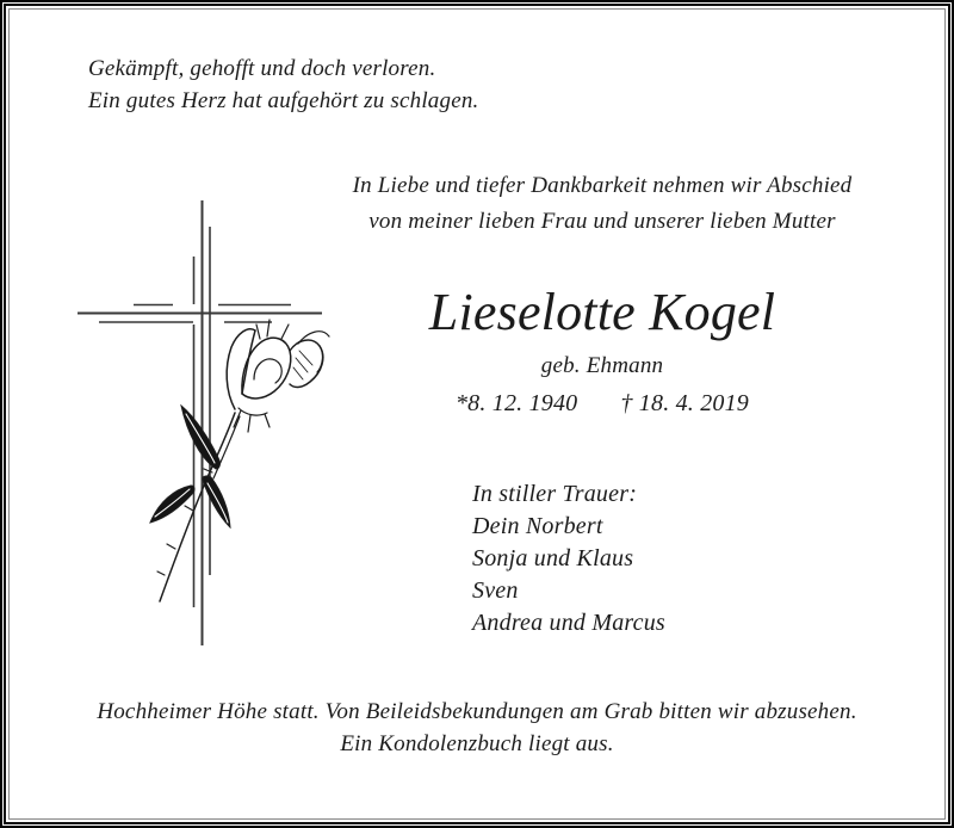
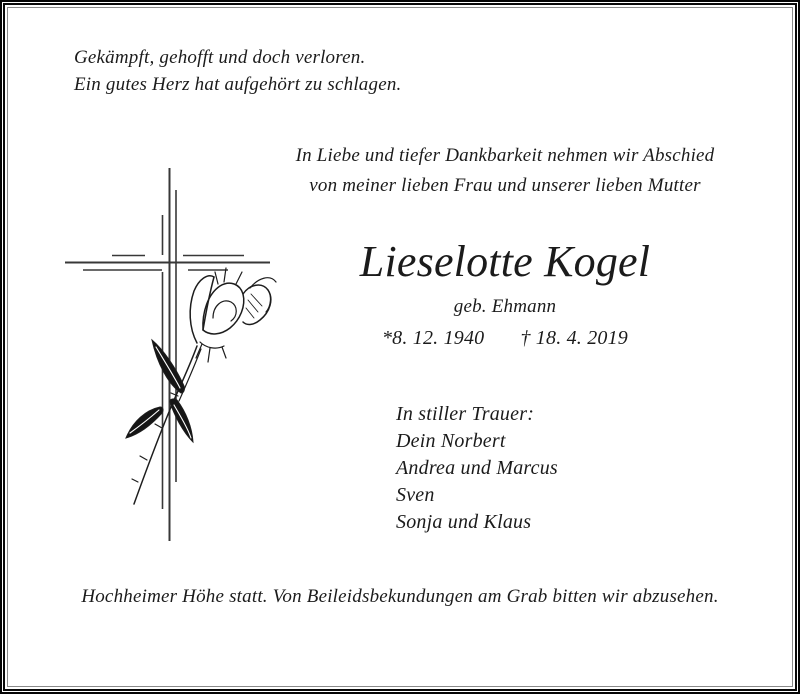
  Gekämpft, gehofft und doch verloren.
  Ein gutes Herz hat aufgehört zu schlagen.
  In Liebe und tiefer Dankbarkeit nehmen wir Abschied
  von meiner lieben Frau und unserer lieben Mutter
  Lieselotte Kogel
  geb. Ehmann
  *8. 12. 1940
  † 18. 4. 2019
  In stiller Trauer:
  Dein Norbert
- Sonja und Klaus
+ Andrea und Marcus
  Sven
- Andrea und Marcus
+ Sonja und Klaus
  Hochheimer Höhe statt. Von Beileidsbekundungen am Grab bitten wir abzusehen.
- Ein Kondolenzbuch liegt aus.
